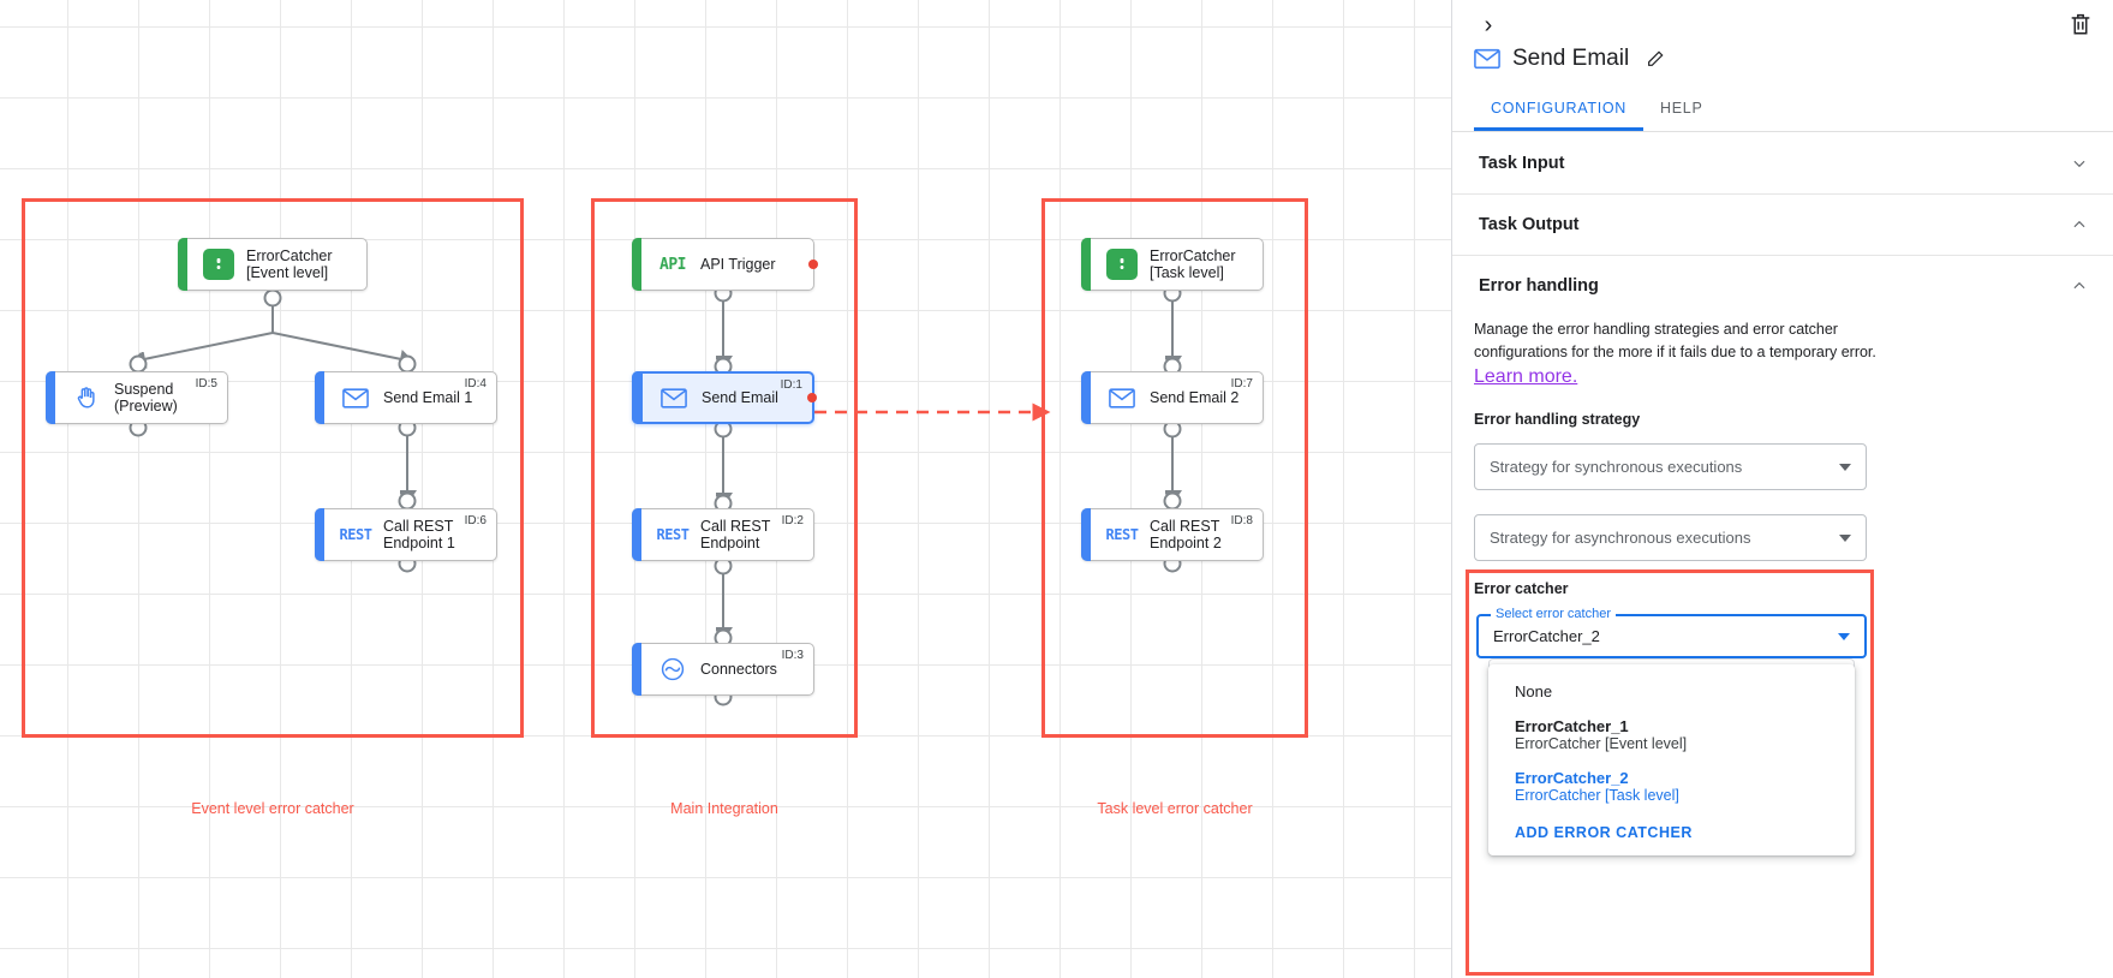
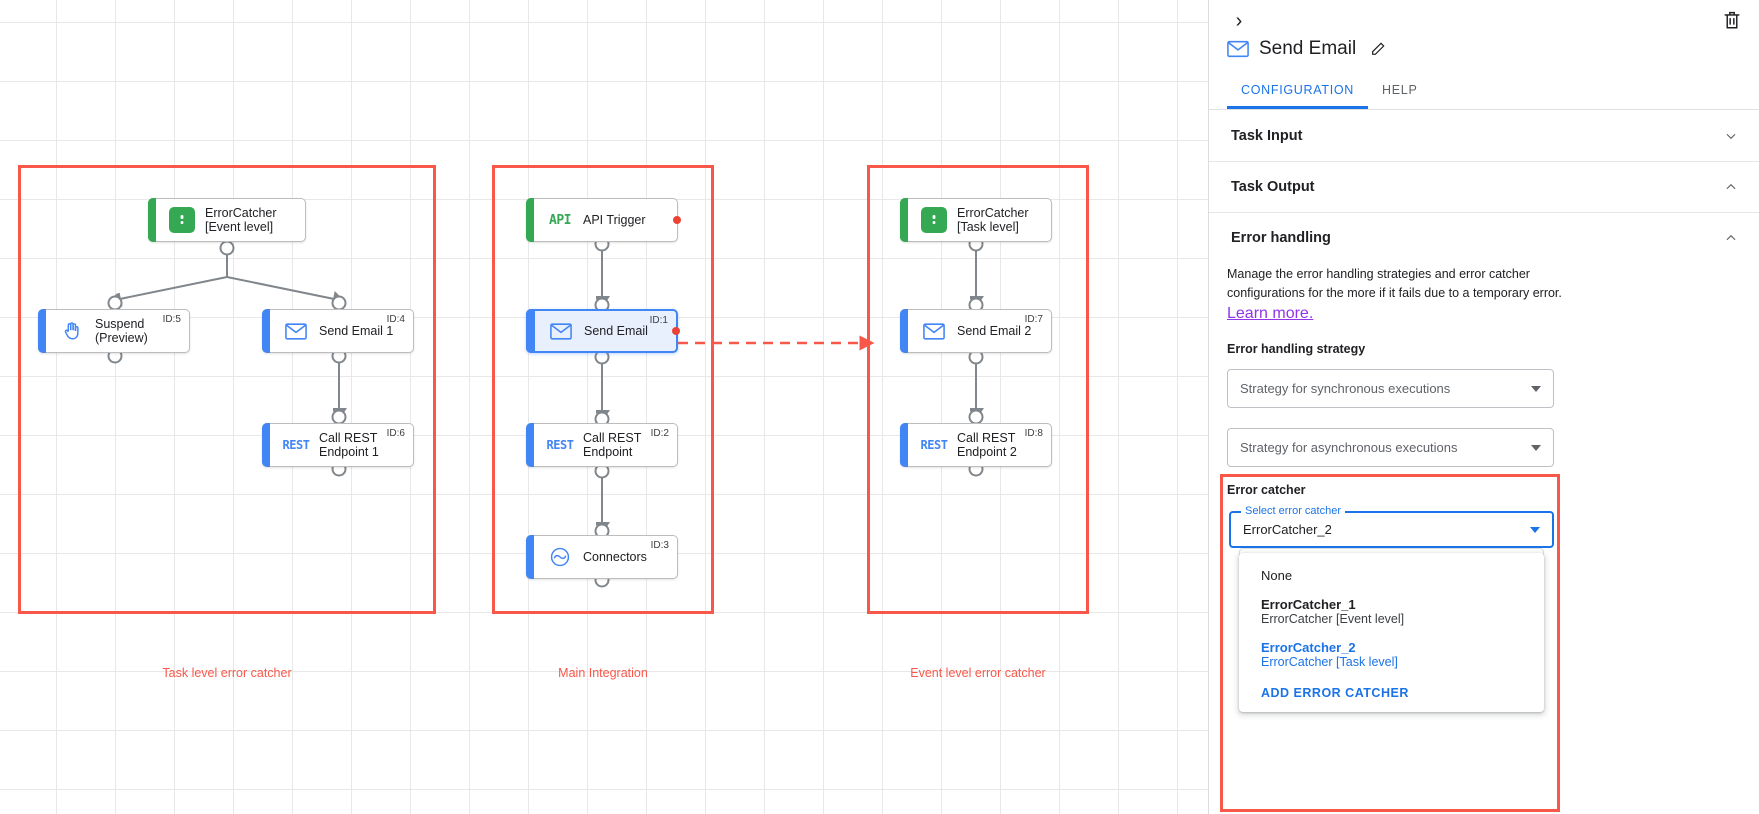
- Event level error catcher
+ Task level error catcher
  Main Integration
- Task level error catcher
+ Event level error catcher
  ErrorCatcher
  [Event level]
  Suspend
  (Preview)
  ID:5
  Send Email 1
  ID:4
  REST
  Call REST
  Endpoint 1
  ID:6
  API
  API Trigger
  Send Email
  ID:1
  REST
  Call REST
  Endpoint
  ID:2
  Connectors
  ID:3
  ErrorCatcher
  [Task level]
  Send Email 2
  ID:7
  REST
  Call REST
  Endpoint 2
  ID:8
  ›
  Send Email
  CONFIGURATION
  HELP
  Task Input
  Task Output
  Error handling
  Manage the error handling strategies and error catcher configurations for the more if it fails due to a temporary error.
  Learn more.
  Error handling strategy
  Strategy for synchronous executions
  Strategy for asynchronous executions
  Error catcher
  Select error catcher
  ErrorCatcher_2
  None
  ErrorCatcher_1
  ErrorCatcher [Event level]
  ErrorCatcher_2
  ErrorCatcher [Task level]
  ADD ERROR CATCHER
